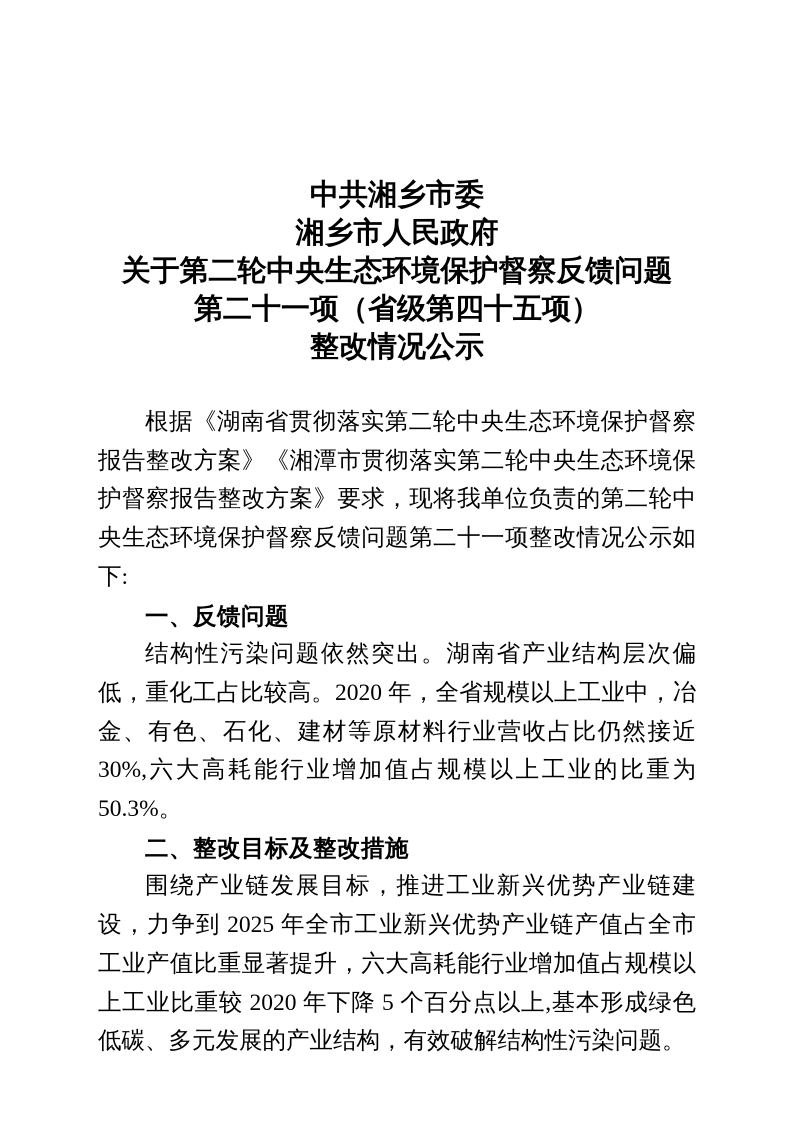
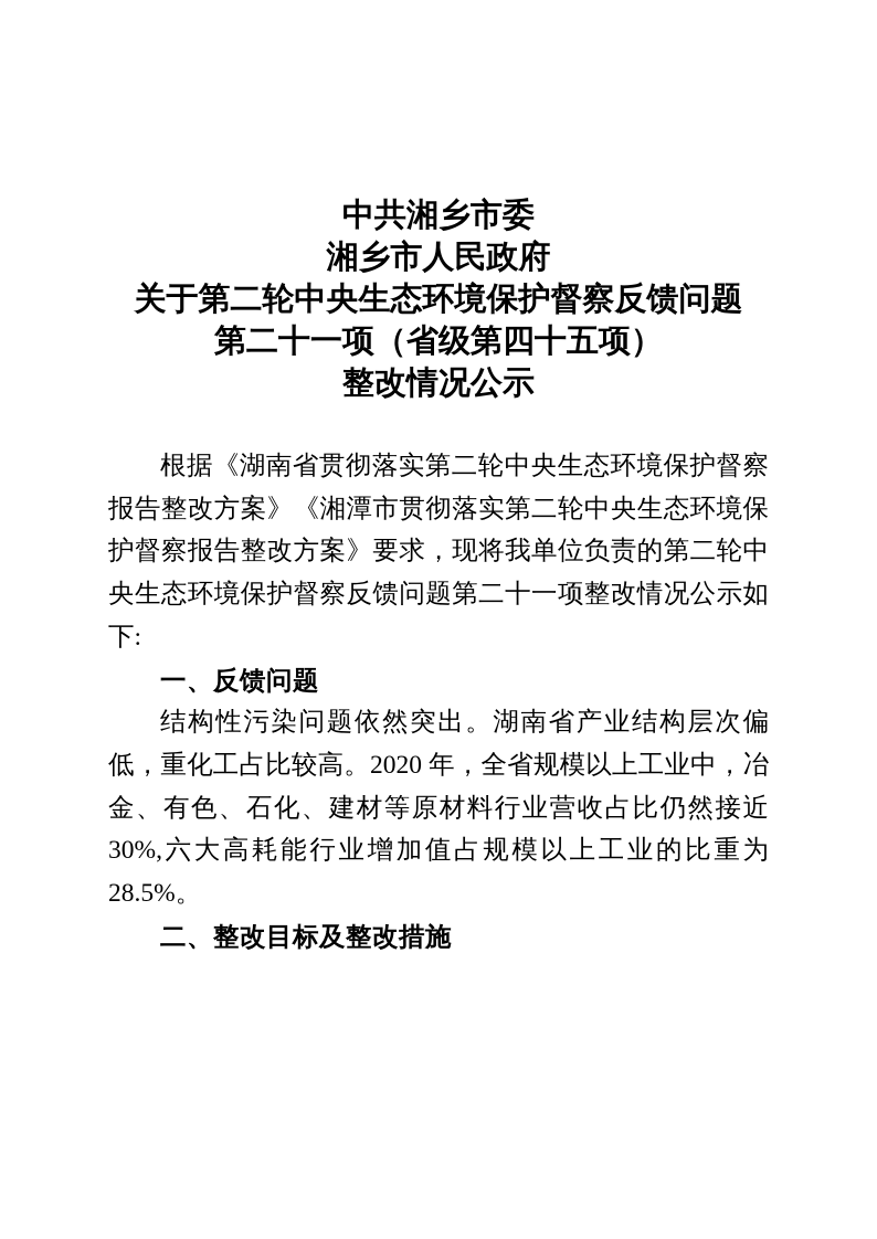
  中共湘乡市委
  湘乡市人民政府
  关于第二轮中央生态环境保护督察反馈问题
  第二十一项（省级第四十五项）
  整改情况公示
  根据《湖南省贯彻落实第二轮中央生态环境保护督察报告整改方案》《湘潭市贯彻落实第二轮中央生态环境保护督察报告整改方案》要求，现将我单位负责的第二轮中央生态环境保护督察反馈问题第二十一项整改情况公示如下:
  一、反馈问题
- 结构性污染问题依然突出。湖南省产业结构层次偏低，重化工占比较高。2020 年，全省规模以上工业中，冶金、有色、石化、建材等原材料行业营收占比仍然接近 30%,六大高耗能行业增加值占规模以上工业的比重为 50.3%。
+ 结构性污染问题依然突出。湖南省产业结构层次偏低，重化工占比较高。2020 年，全省规模以上工业中，冶金、有色、石化、建材等原材料行业营收占比仍然接近 30%,六大高耗能行业增加值占规模以上工业的比重为 28.5%。
  二、整改目标及整改措施
- 围绕产业链发展目标，推进工业新兴优势产业链建设，力争到 2025 年全市工业新兴优势产业链产值占全市工业产值比重显著提升，六大高耗能行业增加值占规模以上工业比重较 2020 年下降 5 个百分点以上,基本形成绿色低碳、多元发展的产业结构，有效破解结构性污染问题。
